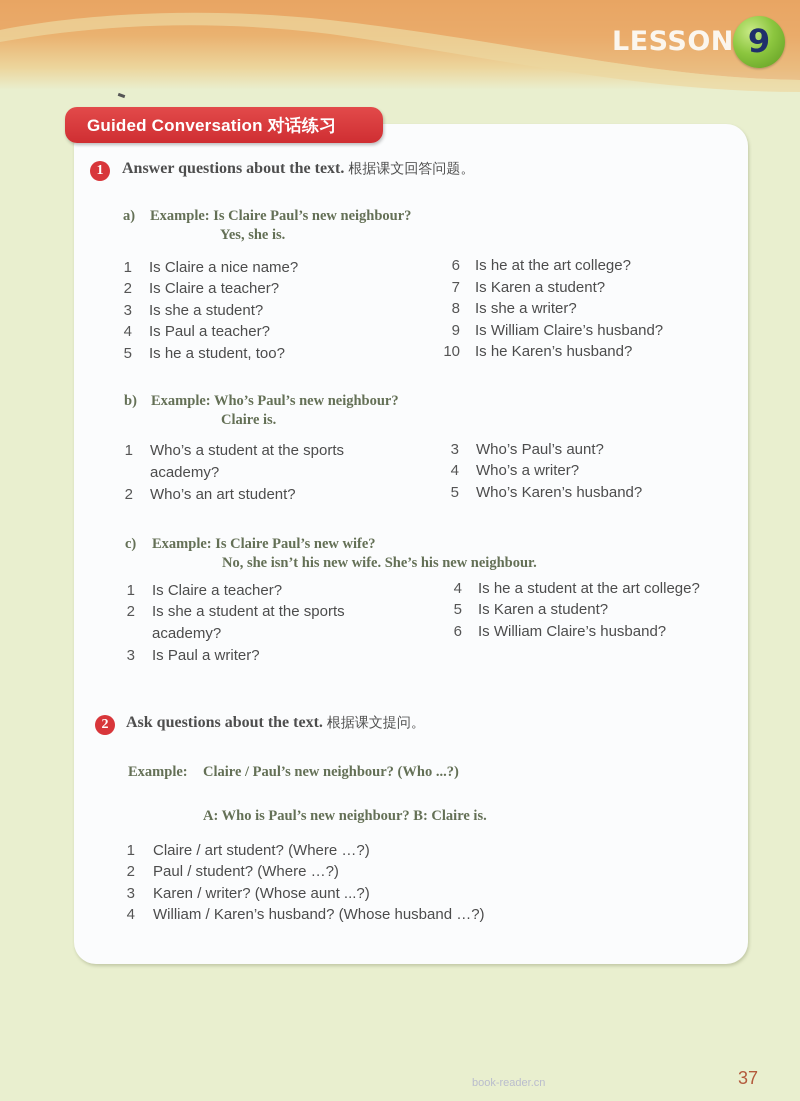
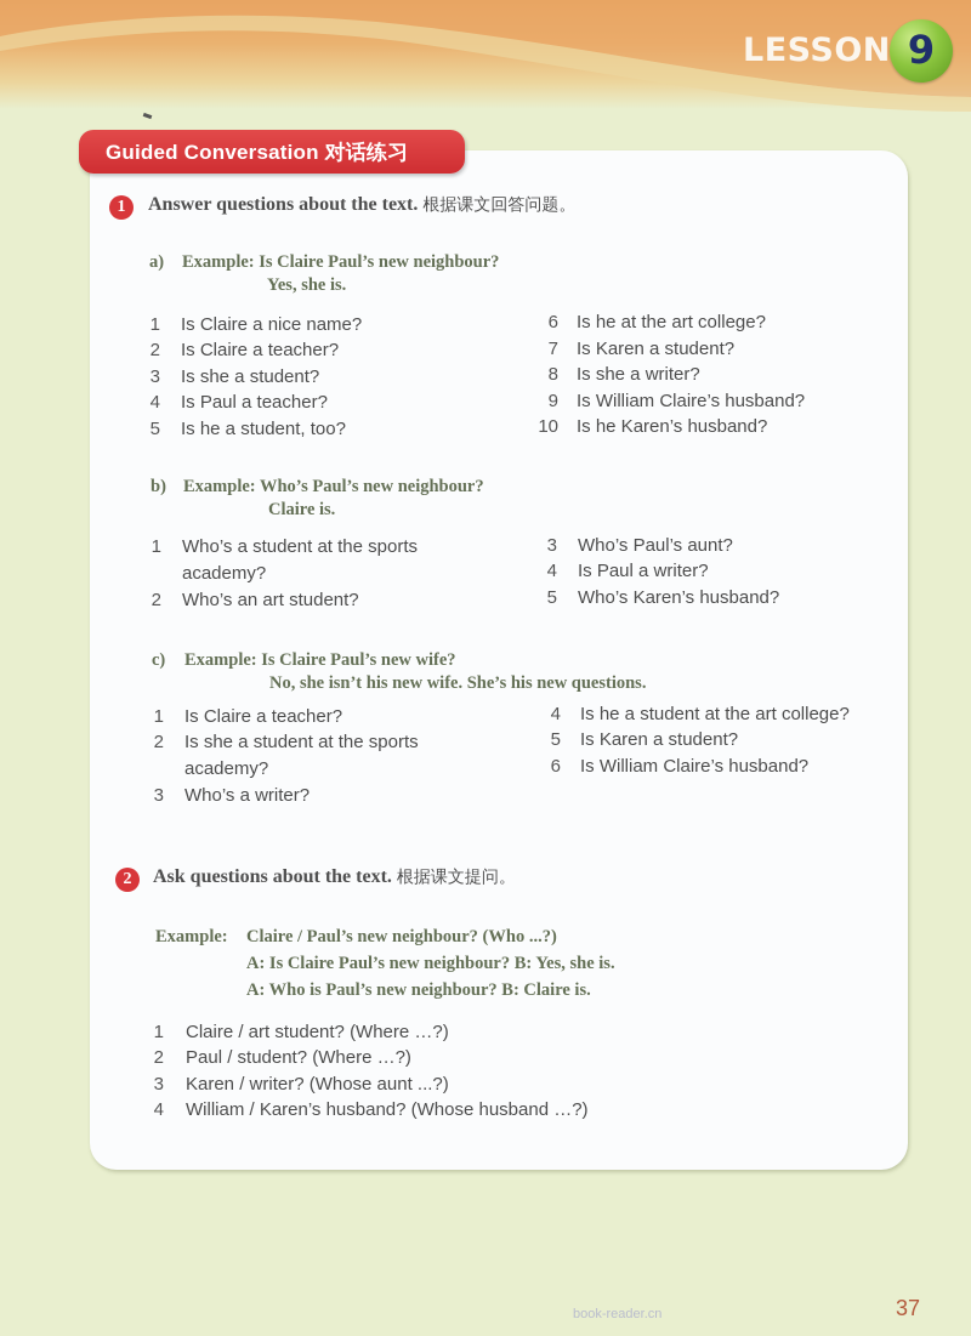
  LESSON
  9
  Guided Conversation 对话练习
  1
  Answer questions about the text. 根据课文回答问题。
  a) Example: Is Claire Paul’s new neighbour?
  Yes, she is.
  1
  Is Claire a nice name?
  2
  Is Claire a teacher?
  3
  Is she a student?
  4
  Is Paul a teacher?
  5
  Is he a student, too?
  6
  Is he at the art college?
  7
  Is Karen a student?
  8
  Is she a writer?
  9
  Is William Claire’s husband?
  10
  Is he Karen’s husband?
  b) Example: Who’s Paul’s new neighbour?
  Claire is.
  1
  Who’s a student at the sports
  academy?
  2
  Who’s an art student?
  3
  Who’s Paul’s aunt?
  4
- Who’s a writer?
+ Is Paul a writer?
  5
  Who’s Karen’s husband?
  c) Example: Is Claire Paul’s new wife?
- No, she isn’t his new wife. She’s his new neighbour.
+ No, she isn’t his new wife. She’s his new questions.
  1
  Is Claire a teacher?
  2
  Is she a student at the sports
  academy?
  3
- Is Paul a writer?
+ Who’s a writer?
  4
  Is he a student at the art college?
  5
  Is Karen a student?
  6
  Is William Claire’s husband?
  2
  Ask questions about the text. 根据课文提问。
  Example: Claire / Paul’s new neighbour? (Who ...?)
+ A: Is Claire Paul’s new neighbour? B: Yes, she is.
  A: Who is Paul’s new neighbour? B: Claire is.
  1
  Claire / art student? (Where …?)
  2
  Paul / student? (Where …?)
  3
  Karen / writer? (Whose aunt ...?)
  4
  William / Karen’s husband? (Whose husband …?)
  book-reader.cn
  37
